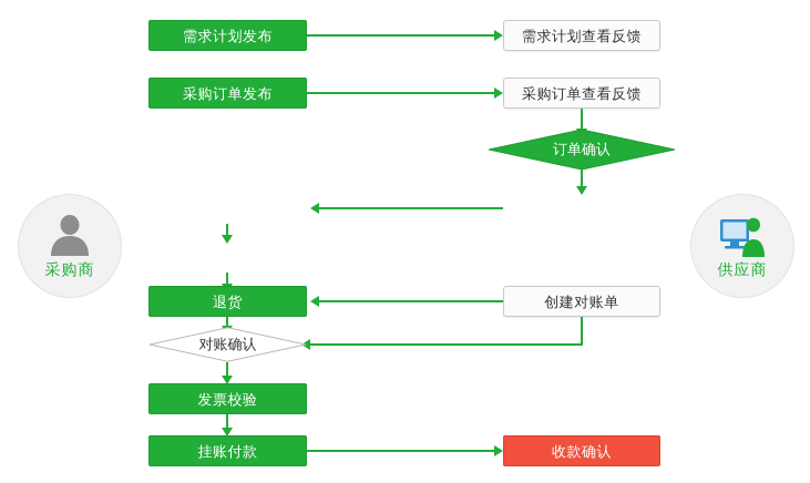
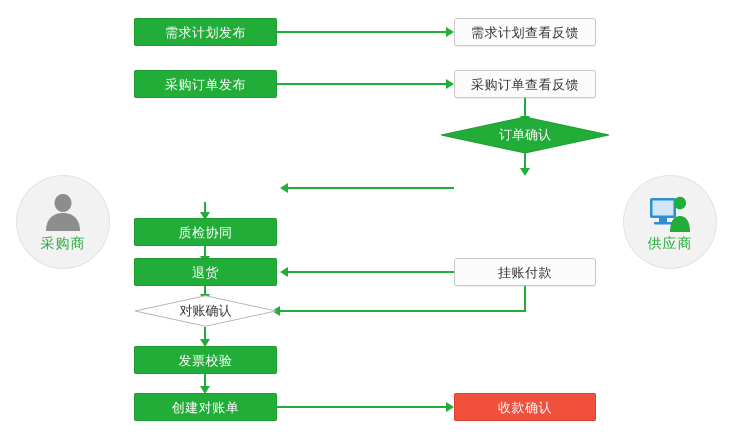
  采购商
  供应商
  需求计划发布
  需求计划查看反馈
  采购订单发布
  采购订单查看反馈
  订单确认
+ 质检协同
  退货
- 创建对账单
+ 挂账付款
  对账确认
  发票校验
- 挂账付款
+ 创建对账单
  收款确认
